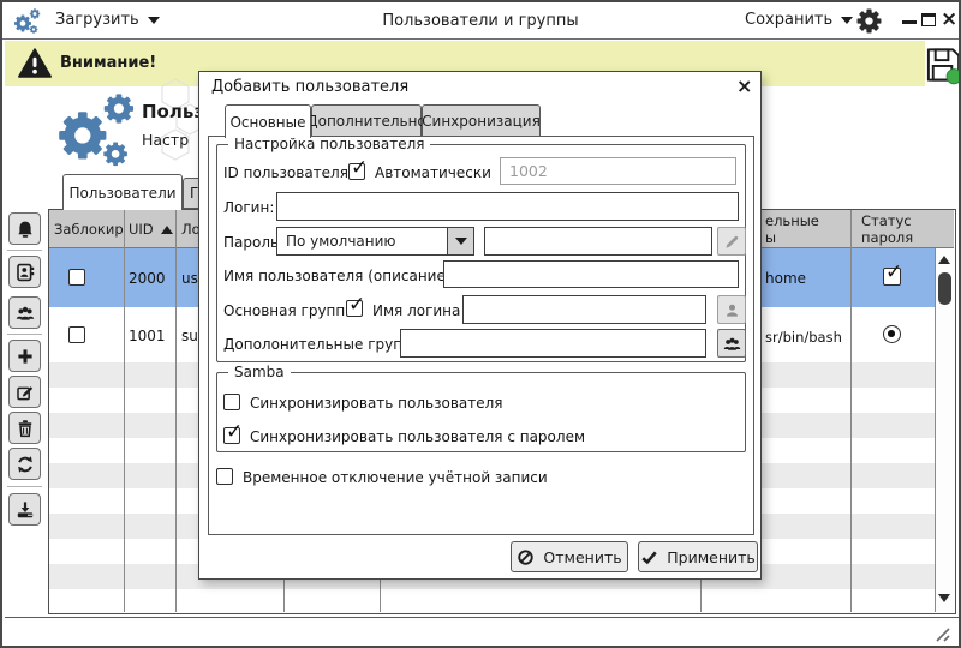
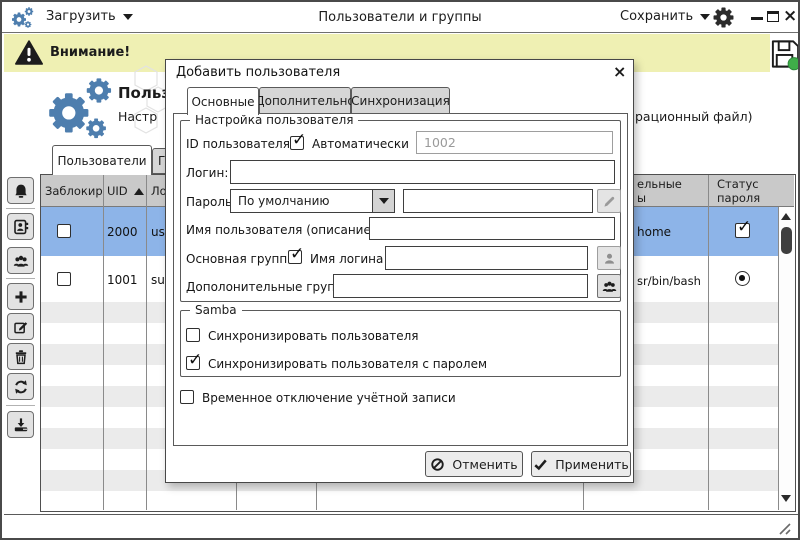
  Загрузить
  Пользователи и группы
  Сохранить
  ×
  Внимание!
  Поль
  Настр
+ рационный файл)
  Г
  Пользователи
  Заблокир
  UID
  Ло
  ельные
  ы
  Статус
  пароля
  2000
  us
  home
  1001
  su
  sr/bin/bash
  Добавить пользователя
  ×
  Основные
  Дополнительн
  Синхронизация
  Настройка пользователя
  ID пользователя
  Автоматически
  1002
  Логин:
  Пароль
  По умолчанию
  Имя пользователя (описание
  Основная групп
  Имя логина
  Дополонительные груп
  Samba
  Синхронизировать пользователя
  Синхронизировать пользователя с паролем
  Временное отключение учётной записи
  Отменить
  Применить
